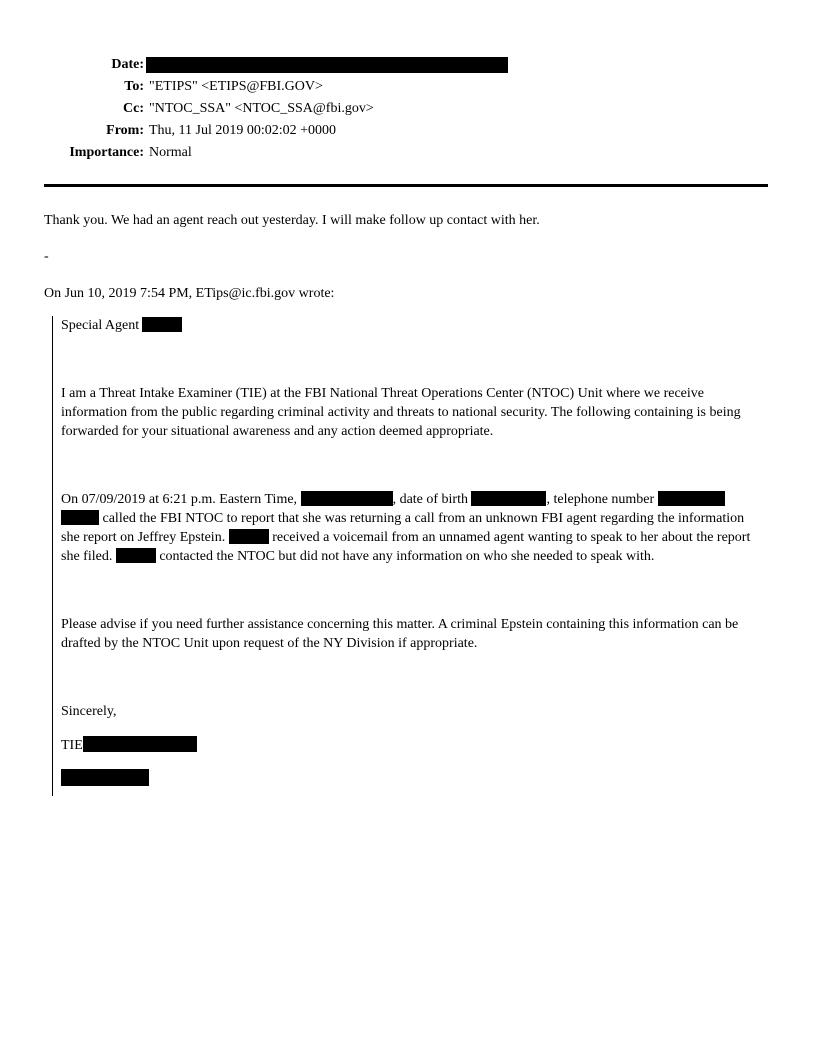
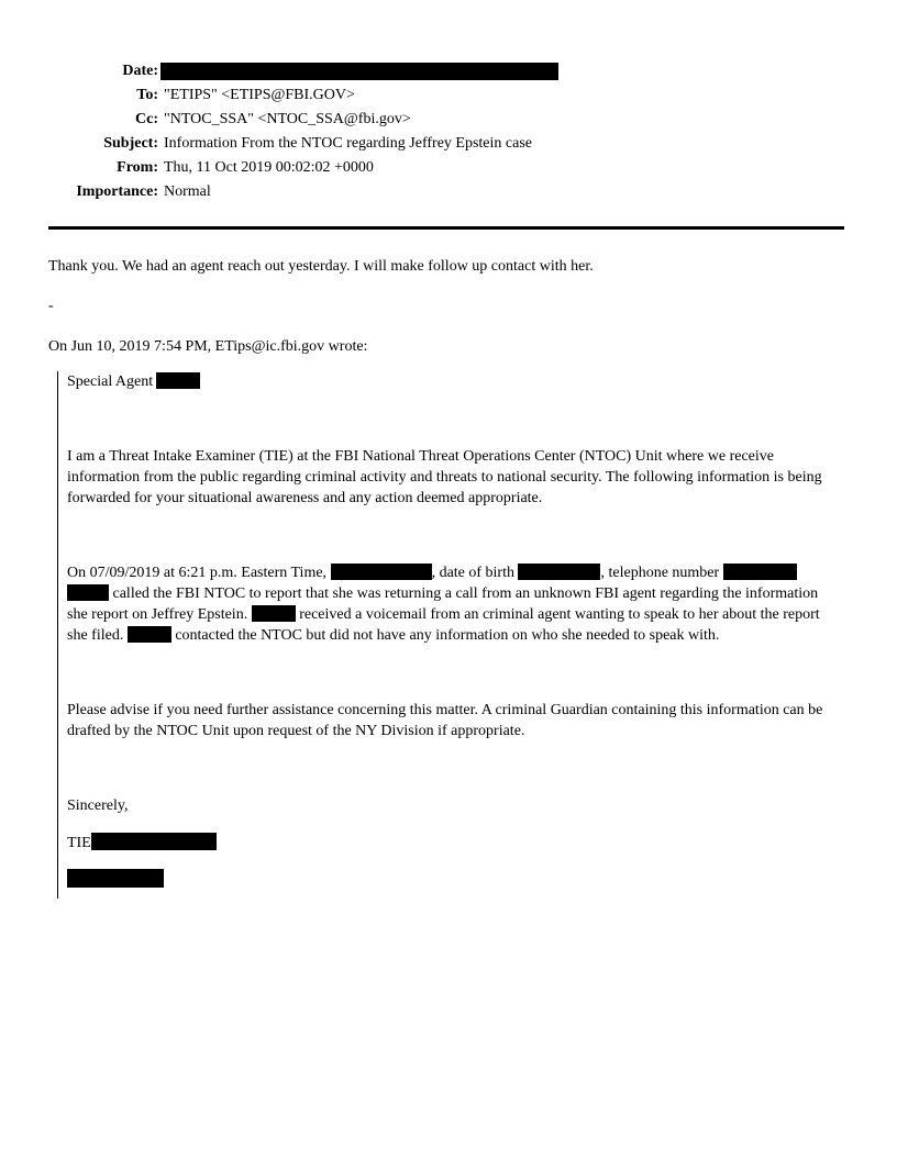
  Date:
  To:
  "ETIPS" <ETIPS@FBI.GOV>
  Cc:
  "NTOC_SSA" <NTOC_SSA@fbi.gov>
+ Subject:
+ Information From the NTOC regarding Jeffrey Epstein case
  From:
- Thu, 11 Jul 2019 00:02:02 +0000
+ Thu, 11 Oct 2019 00:02:02 +0000
  Importance:
  Normal
  Thank you. We had an agent reach out yesterday. I will make follow up contact with her.
  -
  On Jun 10, 2019 7:54 PM, ETips@ic.fbi.gov wrote:
  Special Agent
- I am a Threat Intake Examiner (TIE) at the FBI National Threat Operations Center (NTOC) Unit where we receive information from the public regarding criminal activity and threats to national security. The following containing is being forwarded for your situational awareness and any action deemed appropriate.
+ I am a Threat Intake Examiner (TIE) at the FBI National Threat Operations Center (NTOC) Unit where we receive information from the public regarding criminal activity and threats to national security. The following information is being forwarded for your situational awareness and any action deemed appropriate.
- On 07/09/2019 at 6:21 p.m. Eastern Time, , date of birth , telephone number called the FBI NTOC to report that she was returning a call from an unknown FBI agent regarding the information she report on Jeffrey Epstein. received a voicemail from an unnamed agent wanting to speak to her about the report she filed. contacted the NTOC but did not have any information on who she needed to speak with.
+ On 07/09/2019 at 6:21 p.m. Eastern Time, , date of birth , telephone number called the FBI NTOC to report that she was returning a call from an unknown FBI agent regarding the information she report on Jeffrey Epstein. received a voicemail from an criminal agent wanting to speak to her about the report she filed. contacted the NTOC but did not have any information on who she needed to speak with.
- Please advise if you need further assistance concerning this matter. A criminal Epstein containing this information can be drafted by the NTOC Unit upon request of the NY Division if appropriate.
+ Please advise if you need further assistance concerning this matter. A criminal Guardian containing this information can be drafted by the NTOC Unit upon request of the NY Division if appropriate.
  Sincerely,
  TIE
